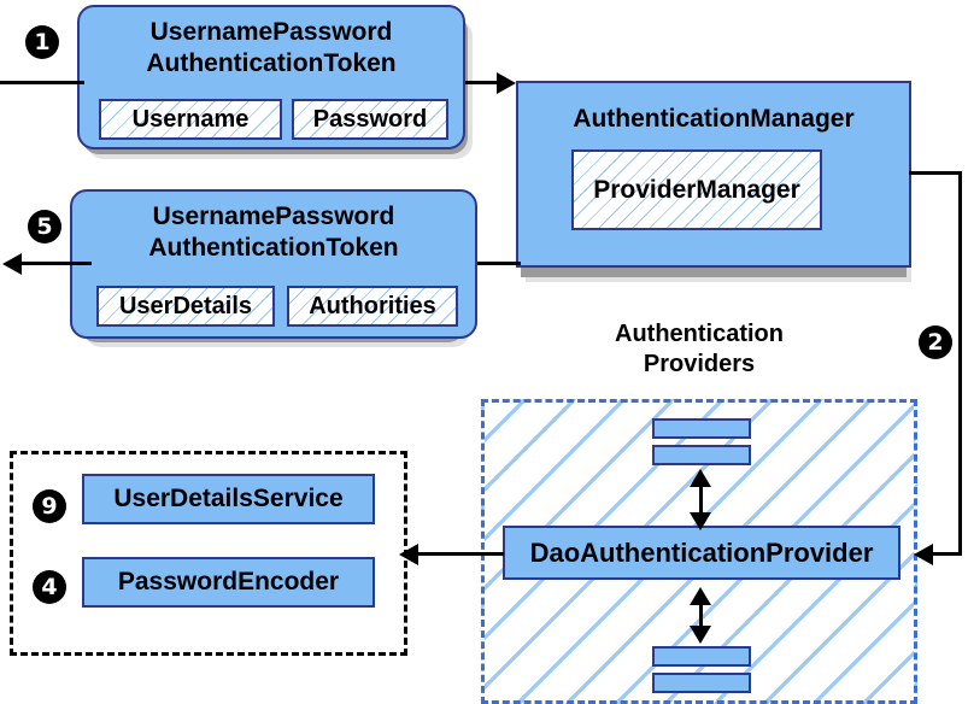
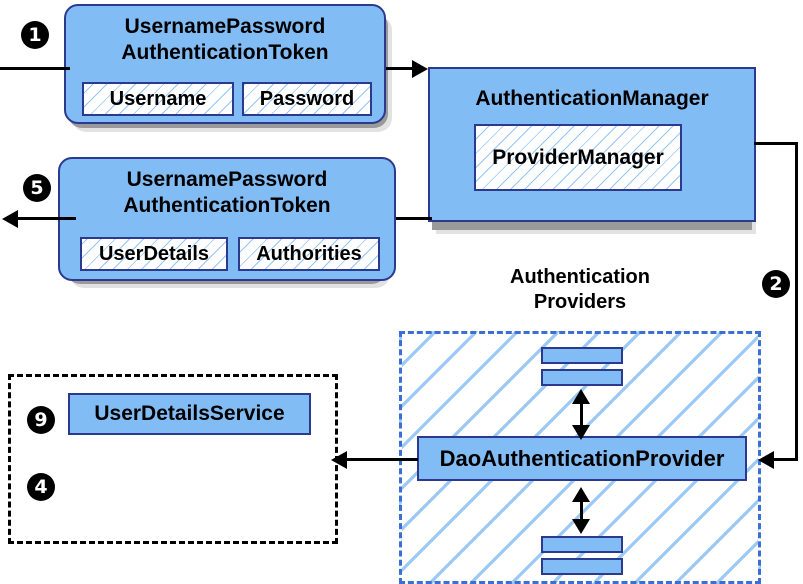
  1
  UsernamePassword
  AuthenticationToken
  Username
  Password
  AuthenticationManager
  ProviderManager
  5
  UsernamePassword
  AuthenticationToken
  UserDetails
  Authorities
  2
  Authentication
  Providers
  DaoAuthenticationProvider
  9
  UserDetailsService
  4
- PasswordEncoder
